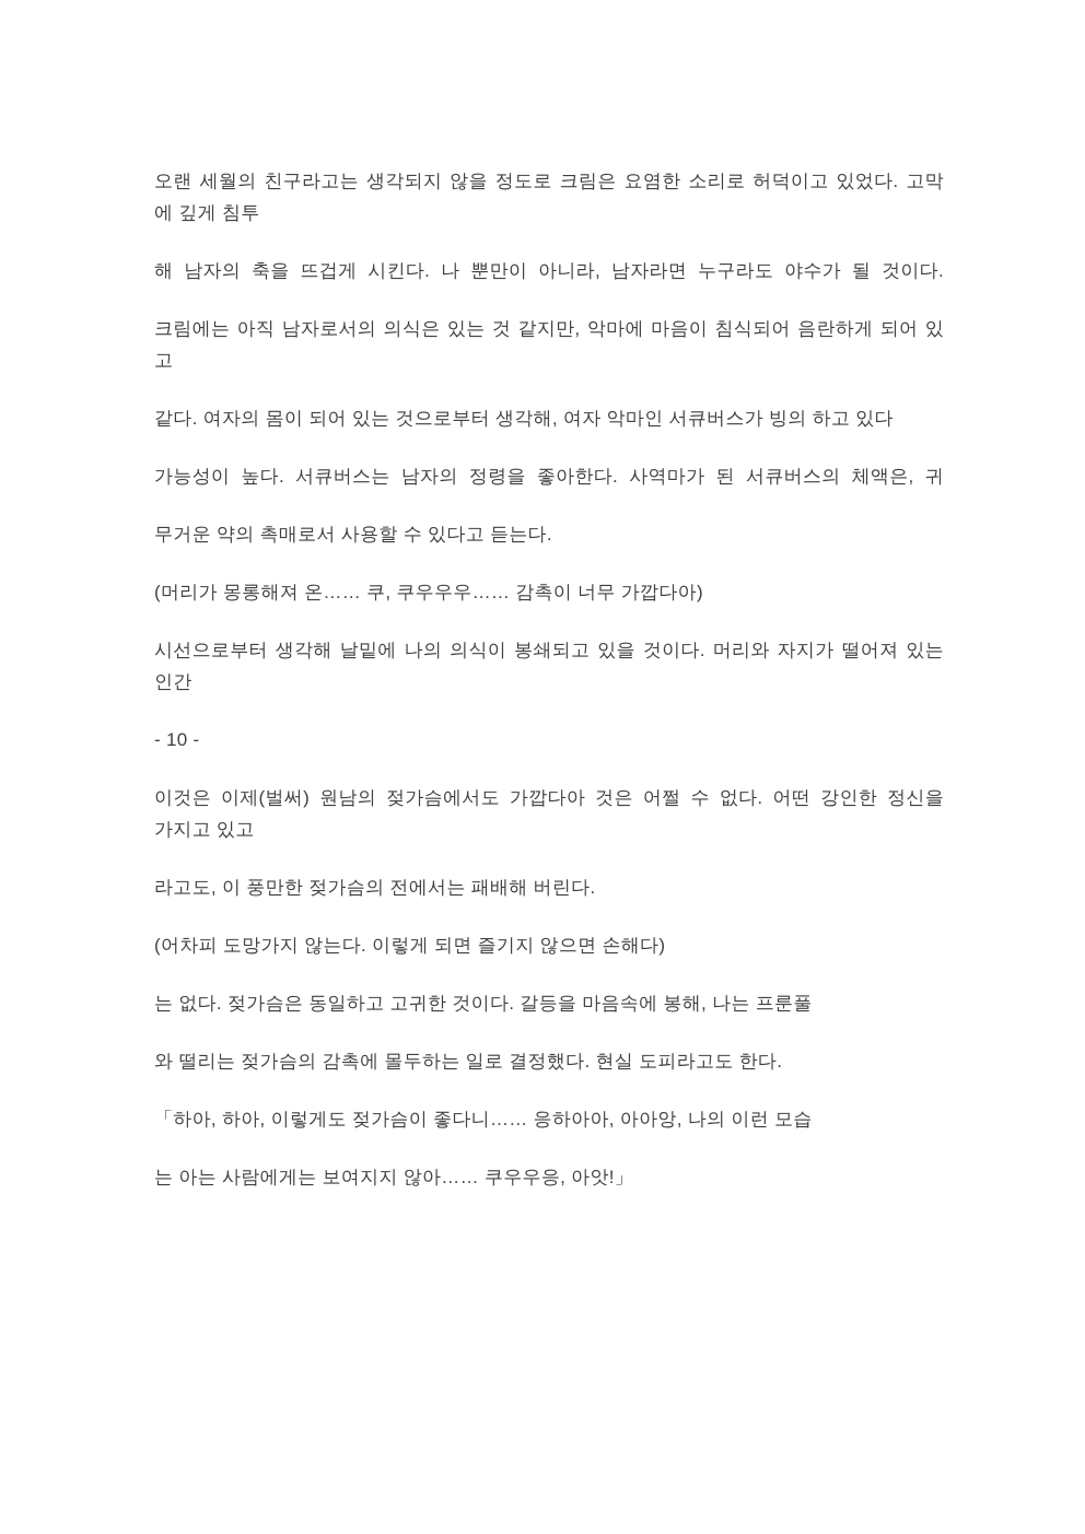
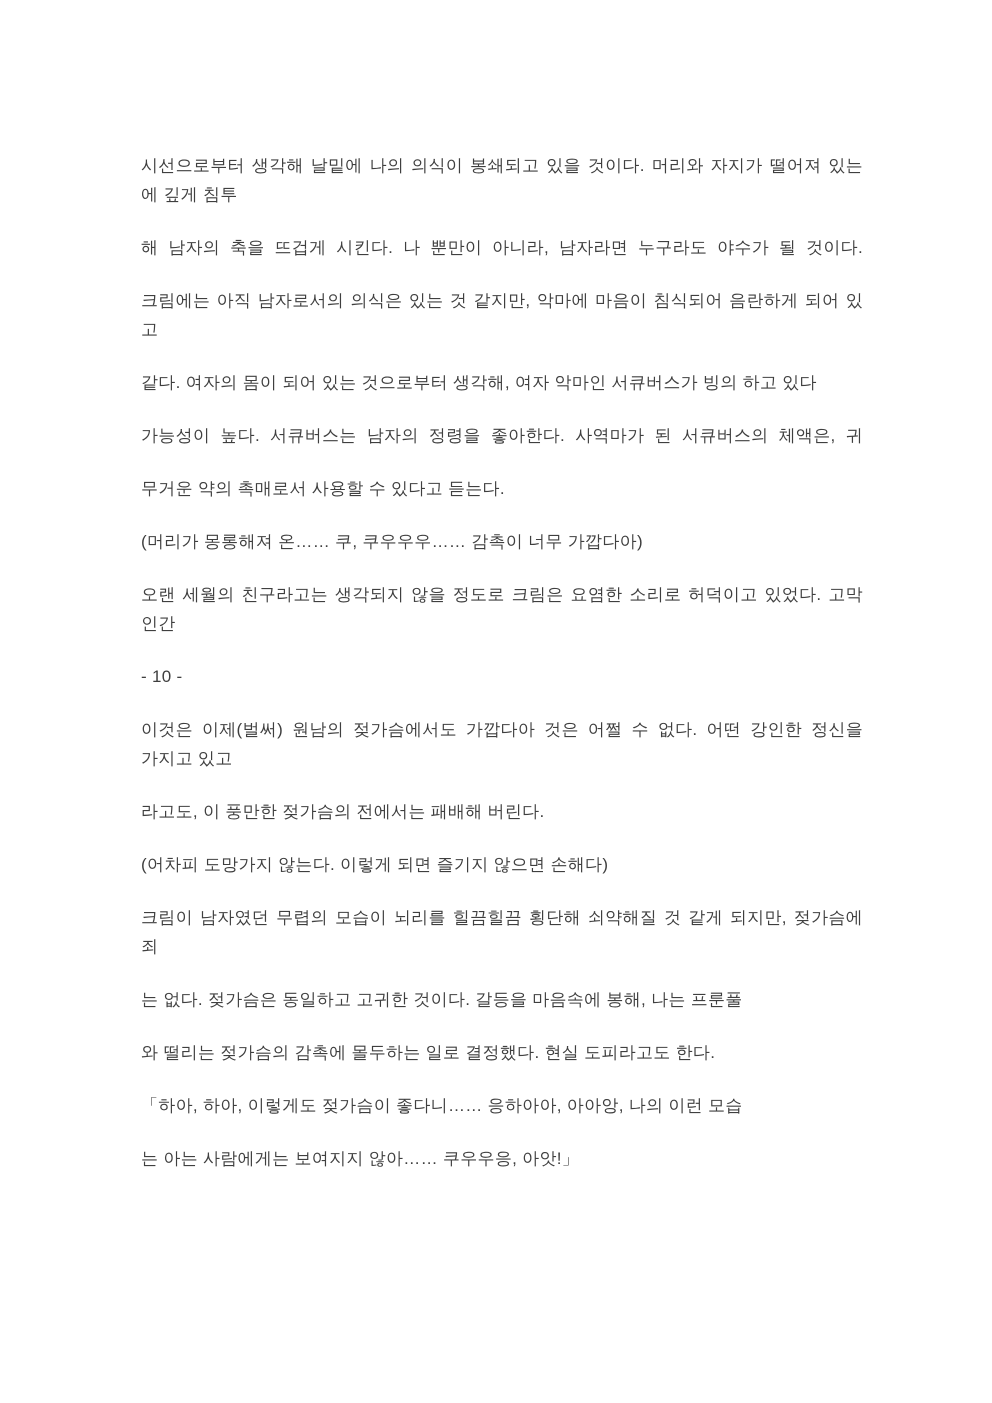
- 오랜 세월의 친구라고는 생각되지 않을 정도로 크림은 요염한 소리로 허덕이고 있었다. 고막
+ 시선으로부터 생각해 날밑에 나의 의식이 봉쇄되고 있을 것이다. 머리와 자지가 떨어져 있는
  에 깊게 침투
  해 남자의 축을 뜨겁게 시킨다. 나 뿐만이 아니라, 남자라면 누구라도 야수가 될 것이다.
  크림에는 아직 남자로서의 의식은 있는 것 같지만, 악마에 마음이 침식되어 음란하게 되어 있
  고
  같다. 여자의 몸이 되어 있는 것으로부터 생각해, 여자 악마인 서큐버스가 빙의 하고 있다
  가능성이 높다. 서큐버스는 남자의 정령을 좋아한다. 사역마가 된 서큐버스의 체액은, 귀
  무거운 약의 촉매로서 사용할 수 있다고 듣는다.
  (머리가 몽롱해져 온…… 쿠, 쿠우우우…… 감촉이 너무 가깝다아)
- 시선으로부터 생각해 날밑에 나의 의식이 봉쇄되고 있을 것이다. 머리와 자지가 떨어져 있는
+ 오랜 세월의 친구라고는 생각되지 않을 정도로 크림은 요염한 소리로 허덕이고 있었다. 고막
  인간
  - 10 -
  이것은 이제(벌써) 원남의 젖가슴에서도 가깝다아 것은 어쩔 수 없다. 어떤 강인한 정신을
  가지고 있고
  라고도, 이 풍만한 젖가슴의 전에서는 패배해 버린다.
  (어차피 도망가지 않는다. 이렇게 되면 즐기지 않으면 손해다)
+ 크림이 남자였던 무렵의 모습이 뇌리를 힐끔힐끔 횡단해 쇠약해질 것 같게 되지만, 젖가슴에
+ 죄
  는 없다. 젖가슴은 동일하고 고귀한 것이다. 갈등을 마음속에 봉해, 나는 프룬풀
  와 떨리는 젖가슴의 감촉에 몰두하는 일로 결정했다. 현실 도피라고도 한다.
  「하아, 하아, 이렇게도 젖가슴이 좋다니…… 응하아아, 아아앙, 나의 이런 모습
  는 아는 사람에게는 보여지지 않아…… 쿠우우응, 아앗!」
